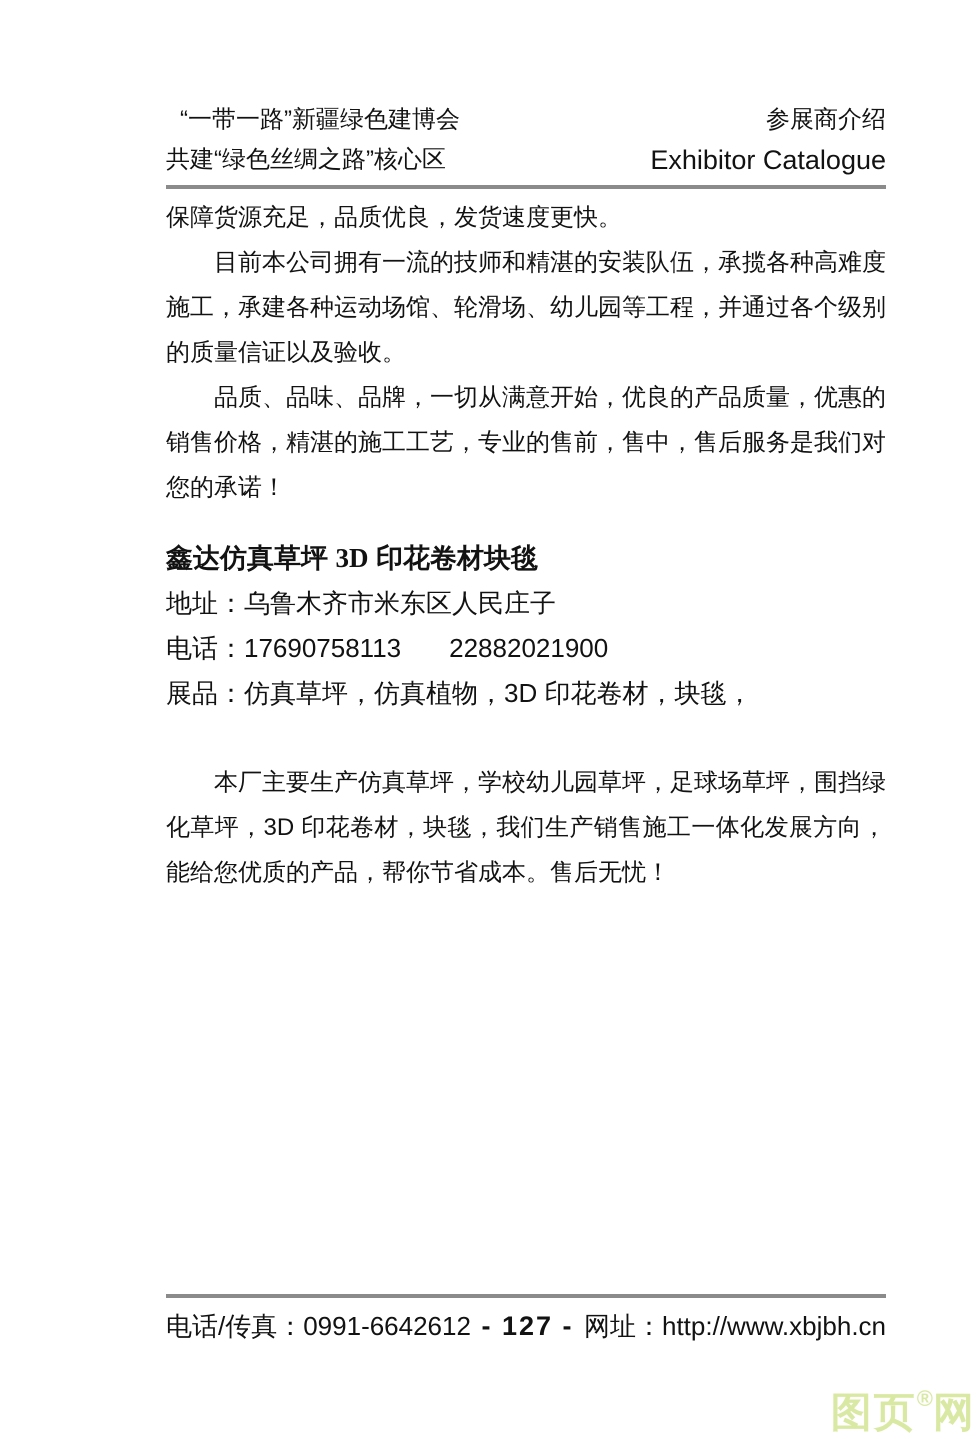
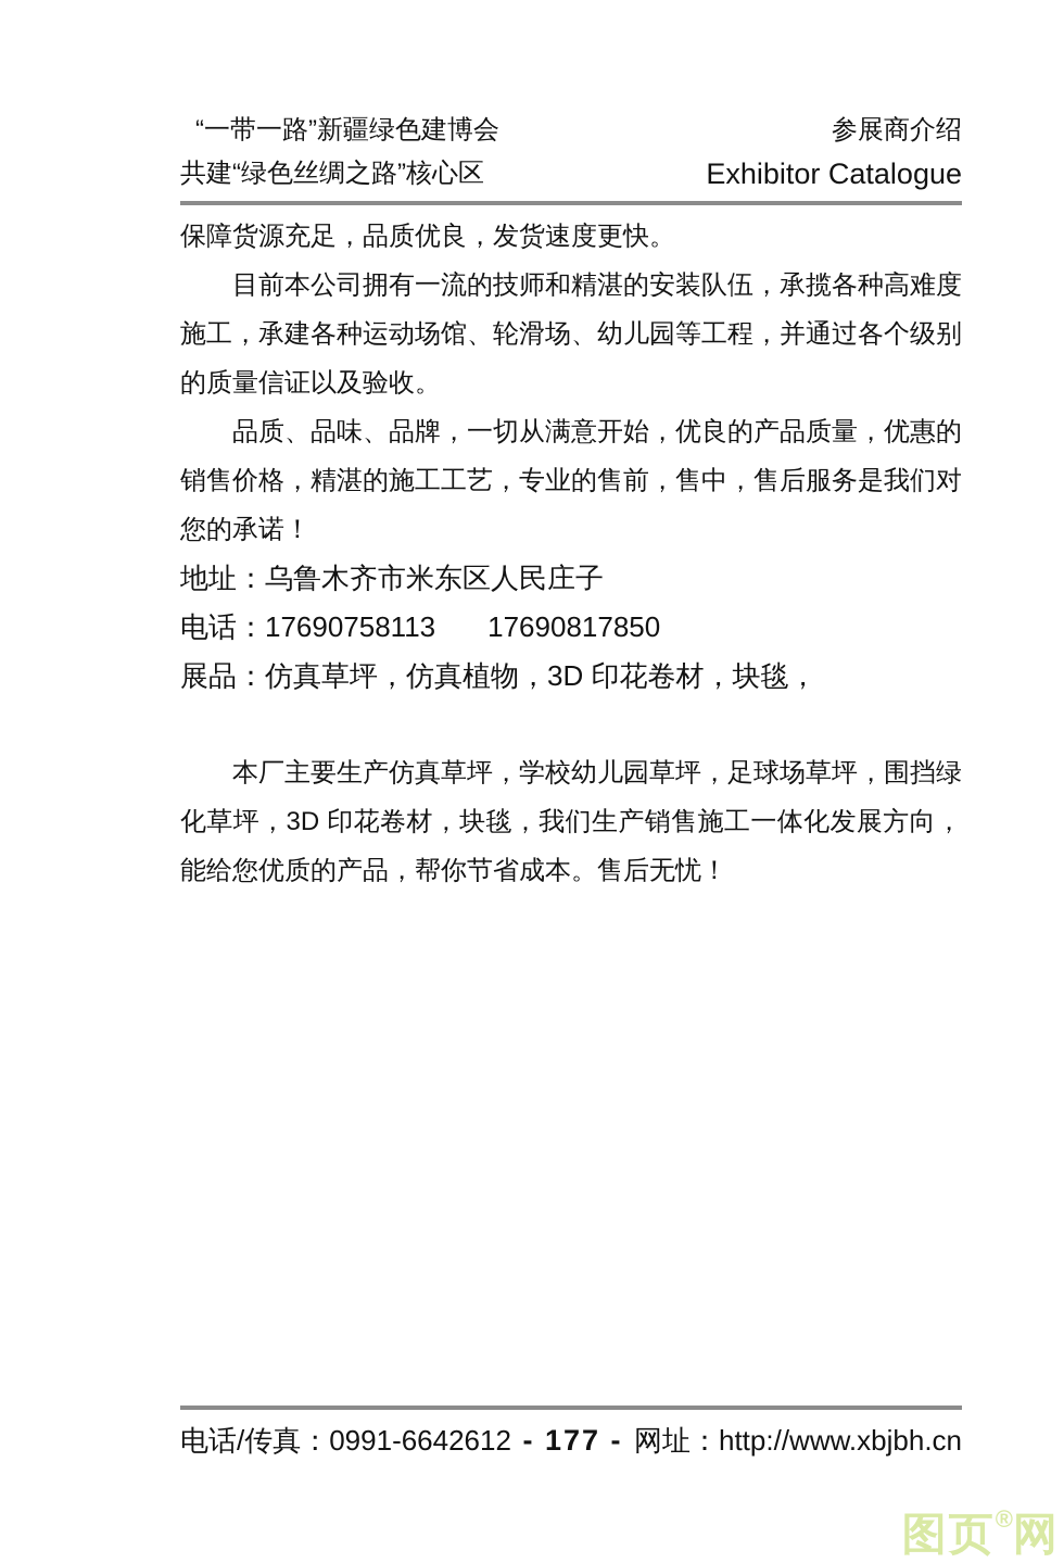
  “一带一路”新疆绿色建博会
  共建“绿色丝绸之路”核心区
  参展商介绍
  Exhibitor Catalogue
  保障货源充足，品质优良，发货速度更快。
  目前本公司拥有一流的技师和精湛的安装队伍，承揽各种高难度施工，承建各种运动场馆、轮滑场、幼儿园等工程，并通过各个级别的质量信证以及验收。
  品质、品味、品牌，一切从满意开始，优良的产品质量，优惠的销售价格，精湛的施工工艺，专业的售前，售中，售后服务是我们对您的承诺！
- 鑫达仿真草坪 3D 印花卷材块毯
  地址：乌鲁木齐市米东区人民庄子
- 电话：17690758113 22882021900
+ 电话：17690758113 17690817850
  展品：仿真草坪，仿真植物，3D 印花卷材，块毯，
  本厂主要生产仿真草坪，学校幼儿园草坪，足球场草坪，围挡绿化草坪，3D 印花卷材，块毯，我们生产销售施工一体化发展方向，能给您优质的产品，帮你节省成本。售后无忧！
  电话/传真：0991-6642612
- - 127 -
+ - 177 -
  网址：http://www.xbjbh.cn
  图页®网
